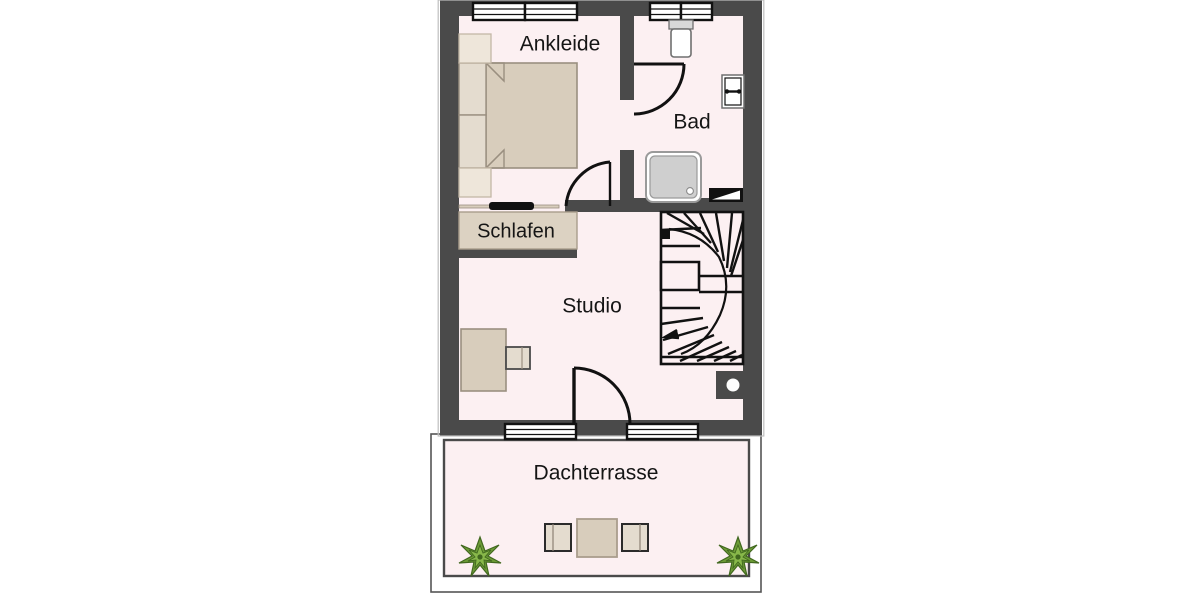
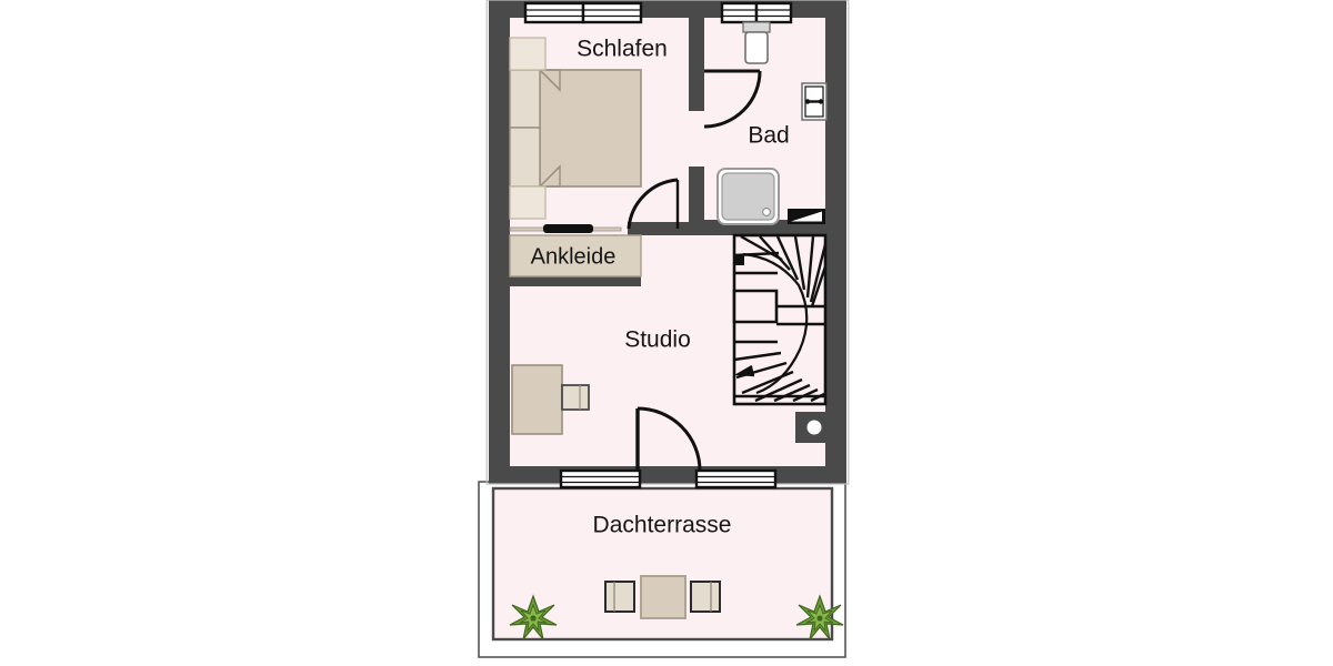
- Ankleide
+ Schlafen
  Bad
- Schlafen
+ Ankleide
  Studio
  Dachterrasse
